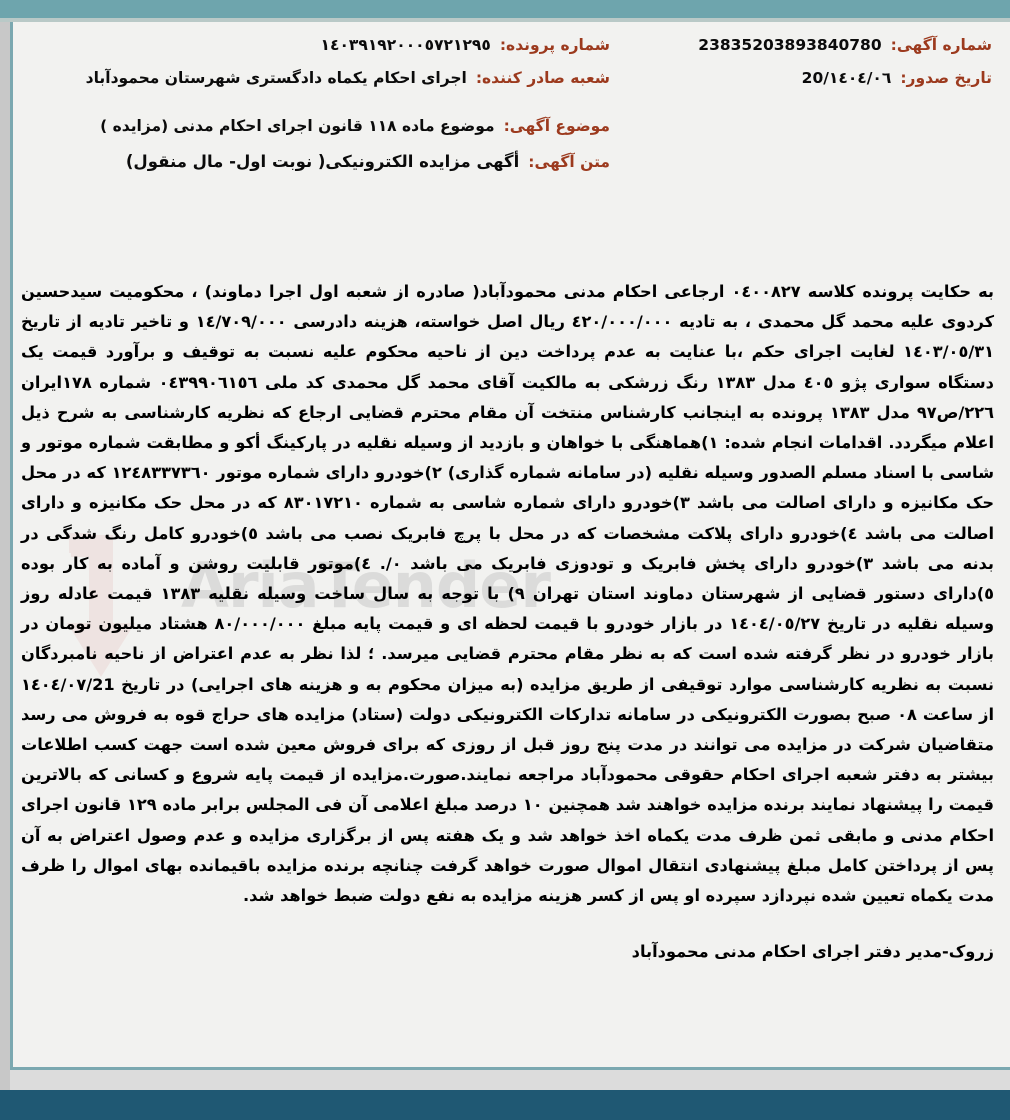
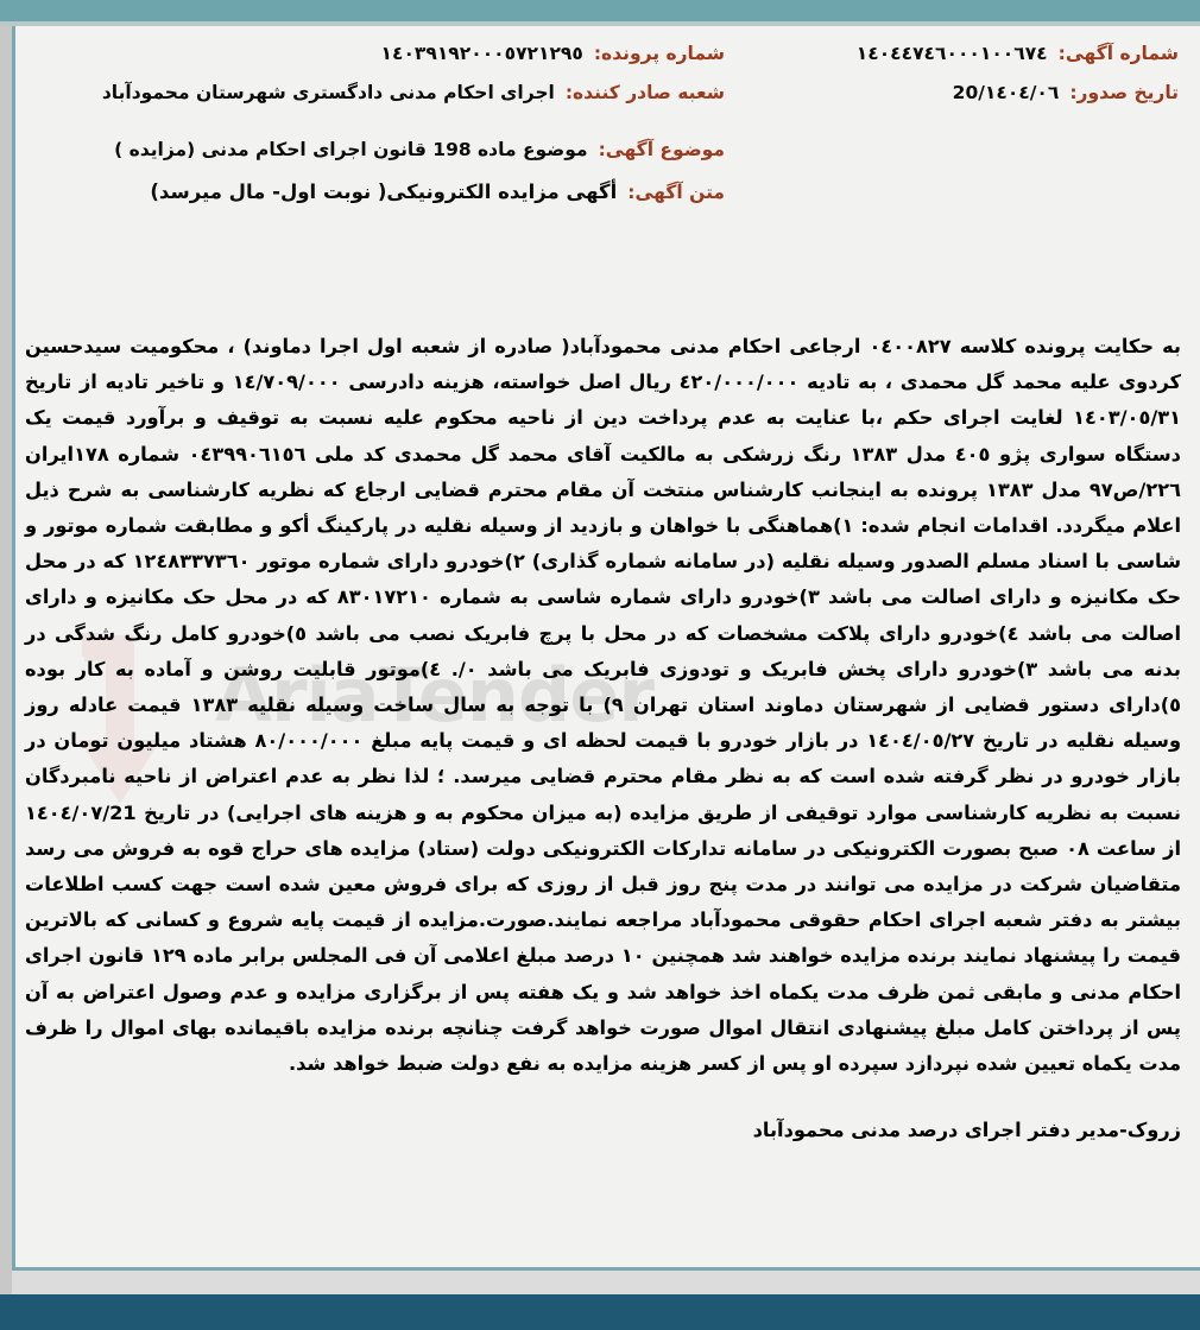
  AriaTender
  شماره آگهی:
- 23835203893840780
+ ١٤٠٤٤٧٤٦٠٠٠١٠٠٦٧٤
  شماره پرونده:
  ١٤٠٣٩١٩٢٠٠٠٥٧٢١٢٩٥
  تاریخ صدور:
  ١٤٠٤/٠٦/20
  شعبه صادر کننده:
- اجرای احکام یکماه دادگستری شهرستان محمودآباد
+ اجرای احکام مدنی دادگستری شهرستان محمودآباد
  موضوع آگهی:
- موضوع ماده ١١٨ قانون اجرای احکام مدنی (مزایده )
+ موضوع ماده 198 قانون اجرای احکام مدنی (مزایده )
  متن آگهی:
- أگهی مزایده الکترونیکی( نوبت اول- مال منقول)
+ أگهی مزایده الکترونیکی( نوبت اول- مال میرسد)
  به حکایت پرونده کلاسه ٠٤٠٠٨٢٧ ارجاعی احکام مدنی محمودآباد( صادره از شعبه اول اجرا دماوند) ، محکومیت سیدحسین کردوی علیه محمد گل محمدی ، به تادیه ٤٢٠/٠٠٠/٠٠٠ ریال اصل خواسته، هزینه دادرسی ١٤/٧٠٩/٠٠٠ و تاخیر تادیه از تاریخ ١٤٠٣/٠٥/٣١ لغایت اجرای حکم ،با عنایت به عدم پرداخت دین از ناحیه محکوم علیه نسبت به توقیف و برآورد قیمت یک دستگاه سواری پژو ٤٠٥ مدل ١٣٨٣ رنگ زرشکی به مالکیت آقای محمد گل محمدی کد ملی ٠٤٣٩٩٠٦١٥٦ شماره ١٧٨ایران ٢٢٦/ص٩٧ مدل ١٣٨٣ پرونده به اینجانب کارشناس منتخت آن مقام محترم قضایی ارجاع که نظریه کارشناسی به شرح ذیل اعلام میگردد. اقدامات انجام شده: ١)هماهنگی با خواهان و بازدید از وسیله نقلیه در پارکینگ أکو و مطابقت شماره موتور و شاسی با اسناد مسلم الصدور وسیله نقلیه (در سامانه شماره گذاری) ٢)خودرو دارای شماره موتور ١٢٤٨٣٣٧٣٦٠ که در محل حک مکانیزه و دارای اصالت می باشد ٣)خودرو دارای شماره شاسی به شماره ٨٣٠١٧٢١٠ که در محل حک مکانیزه و دارای اصالت می باشد ٤)خودرو دارای پلاکت مشخصات که در محل با پرچ فابریک نصب می باشد ٥)خودرو کامل رنگ شدگی در بدنه می باشد ٣)خودرو دارای پخش فابریک و تودوزی فابریک می باشد ٠/. ٤)موتور قابلیت روشن و آماده به کار بوده ٥)دارای دستور قضایی از شهرستان دماوند استان تهران ٩) با توجه به سال ساخت وسیله نقلیه ١٣٨٣ قیمت عادله روز وسیله نقلیه در تاریخ ١٤٠٤/٠٥/٢٧ در بازار خودرو با قیمت لحظه ای و قیمت پایه مبلغ ٨٠/٠٠٠/٠٠٠ هشتاد میلیون تومان در بازار خودرو در نظر گرفته شده است که به نظر مقام محترم قضایی میرسد. ؛ لذا نظر به عدم اعتراض از ناحیه نامبردگان نسبت به نظریه کارشناسی موارد توقیفی از طریق مزایده (به میزان محکوم به و هزینه های اجرایی) در تاریخ ١٤٠٤/٠٧/21 از ساعت ٠٨ صبح بصورت الکترونیکی در سامانه تدارکات الکترونیکی دولت (ستاد) مزایده های حراج قوه به فروش می رسد متقاضیان شرکت در مزایده می توانند در مدت پنج روز قبل از روزی که برای فروش معین شده است جهت کسب اطلاعات بیشتر به دفتر شعبه اجرای احکام حقوقی محمودآباد مراجعه نمایند.صورت.مزایده از قیمت پایه شروع و کسانی که بالاترین قیمت را پیشنهاد نمایند برنده مزایده خواهند شد همچنین ١٠ درصد مبلغ اعلامی آن فی المجلس برابر ماده ١٢٩ قانون اجرای احکام مدنی و مابقی ثمن ظرف مدت یکماه اخذ خواهد شد و یک هفته پس از برگزاری مزایده و عدم وصول اعتراض به آن پس از پرداختن کامل مبلغ پیشنهادی انتقال اموال صورت خواهد گرفت چنانچه برنده مزایده باقیمانده بهای اموال را ظرف مدت یکماه تعیین شده نپردازد سپرده او پس از کسر هزینه مزایده به نفع دولت ضبط خواهد شد.
- زروک-مدیر دفتر اجرای احکام مدنی محمودآباد
+ زروک-مدیر دفتر اجرای درصد مدنی محمودآباد
